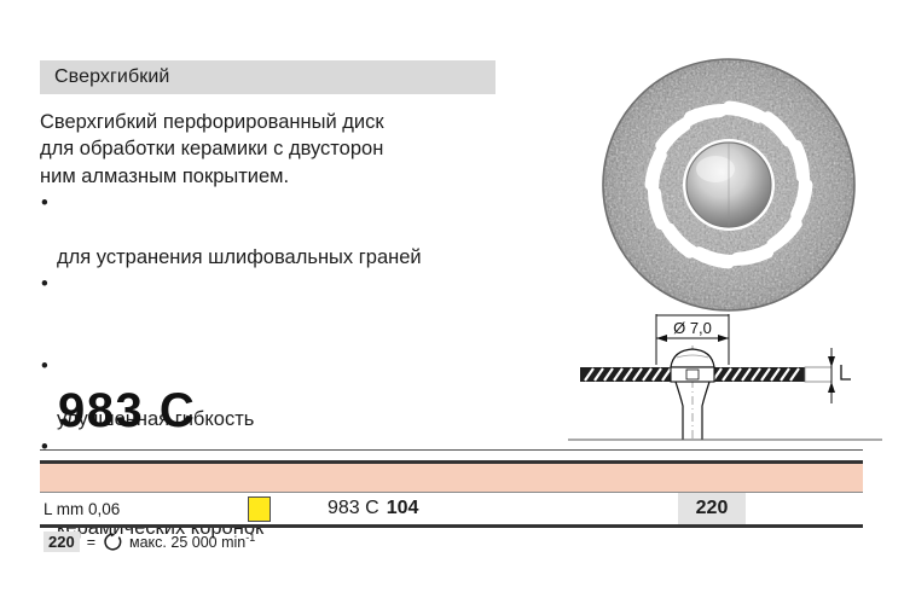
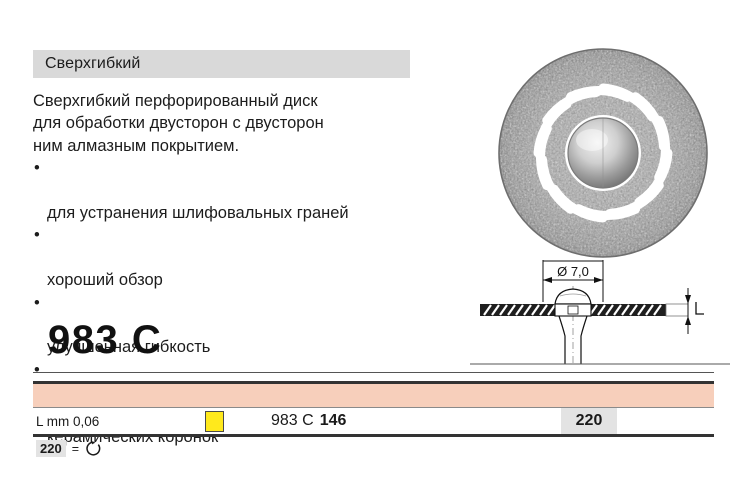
  Сверхгибкий
  Сверхгибкий перфорированный диск
- для обработки керамики с двусторон
+ для обработки двусторон с двусторон
  ним алмазным покрытием.
  •
  для устранения шлифовальных граней
  •
+ хороший обзор
  •
  улучшенная гибкость
  •
  керамических коронок
  Ø 7,0
  983 C
  L mm 0,06
  983 C
- 104
+ 146
  220
  220
  =
- макс. 25 000 min-1
